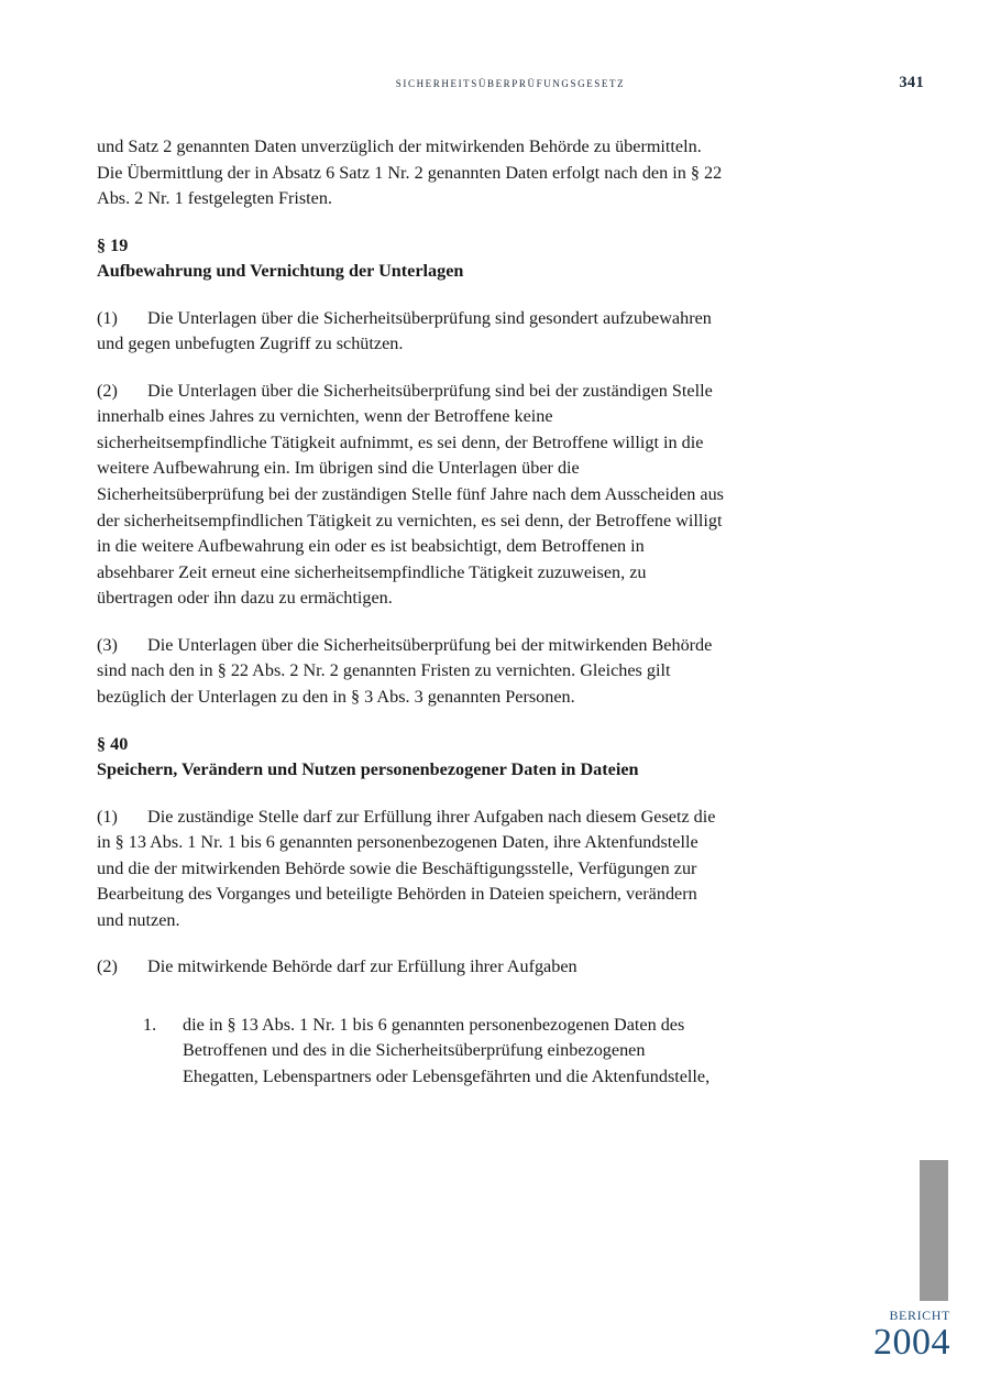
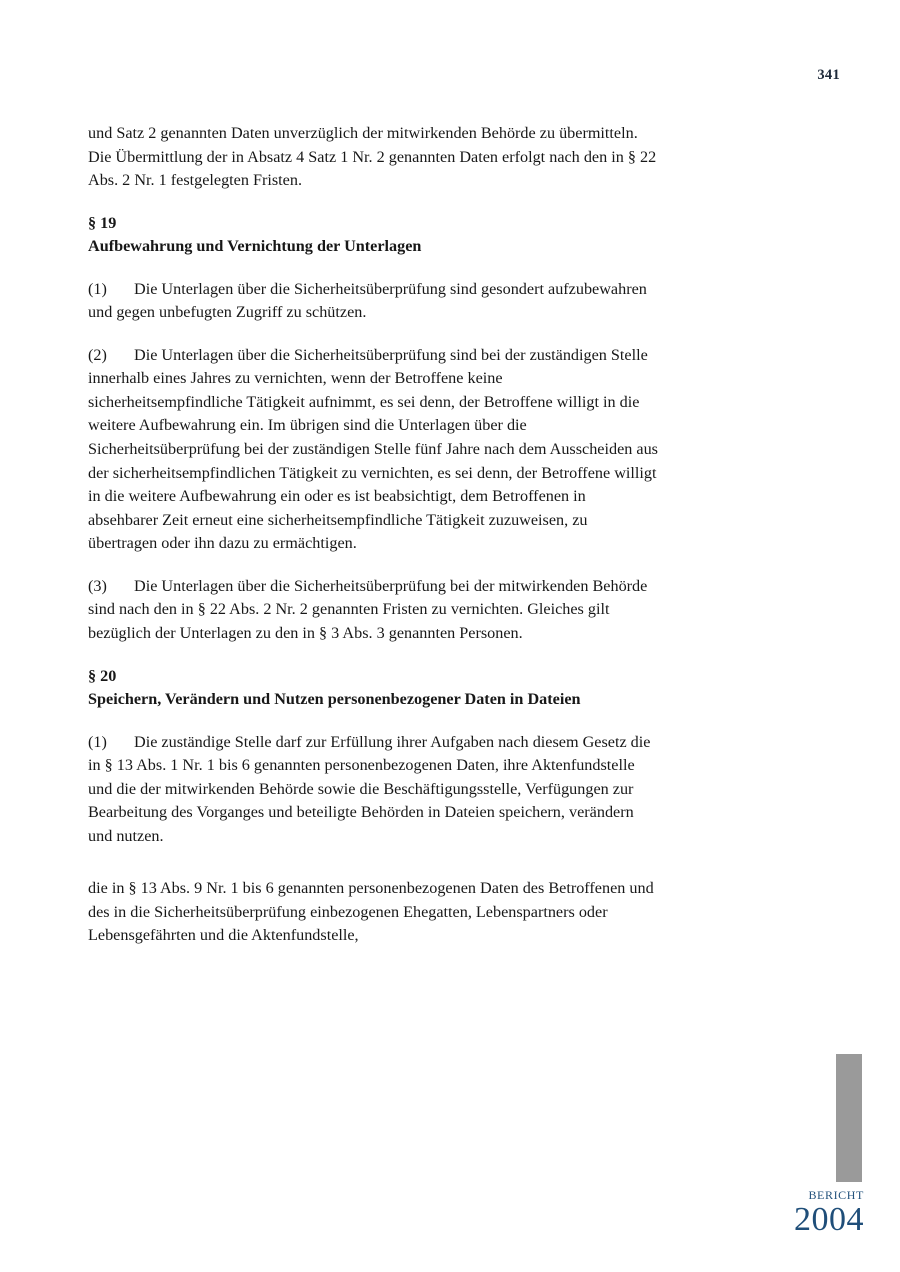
- sicherheitsüberprüfungsgesetz
  341
- und Satz 2 genannten Daten unverzüglich der mitwirkenden Behörde zu übermitteln. Die Übermittlung der in Absatz 6 Satz 1 Nr. 2 genannten Daten erfolgt nach den in § 22 Abs. 2 Nr. 1 festgelegten Fristen.
+ und Satz 2 genannten Daten unverzüglich der mitwirkenden Behörde zu übermitteln. Die Übermittlung der in Absatz 4 Satz 1 Nr. 2 genannten Daten erfolgt nach den in § 22 Abs. 2 Nr. 1 festgelegten Fristen.
  § 19
  Aufbewahrung und Vernichtung der Unterlagen
  (1) Die Unterlagen über die Sicherheitsüberprüfung sind gesondert aufzubewahren und gegen unbefugten Zugriff zu schützen.
  (2) Die Unterlagen über die Sicherheitsüberprüfung sind bei der zuständigen Stelle innerhalb eines Jahres zu vernichten, wenn der Betroffene keine sicherheitsempfindliche Tätigkeit aufnimmt, es sei denn, der Betroffene willigt in die weitere Aufbewahrung ein. Im übrigen sind die Unterlagen über die Sicherheitsüberprüfung bei der zuständigen Stelle fünf Jahre nach dem Ausscheiden aus der sicherheitsempfindlichen Tätigkeit zu vernichten, es sei denn, der Betroffene willigt in die weitere Aufbewahrung ein oder es ist beabsichtigt, dem Betroffenen in absehbarer Zeit erneut eine sicherheitsempfindliche Tätigkeit zuzuweisen, zu übertragen oder ihn dazu zu ermächtigen.
  (3) Die Unterlagen über die Sicherheitsüberprüfung bei der mitwirkenden Behörde sind nach den in § 22 Abs. 2 Nr. 2 genannten Fristen zu vernichten. Gleiches gilt bezüglich der Unterlagen zu den in § 3 Abs. 3 genannten Personen.
- § 40
+ § 20
  Speichern, Verändern und Nutzen personenbezogener Daten in Dateien
  (1) Die zuständige Stelle darf zur Erfüllung ihrer Aufgaben nach diesem Gesetz die in § 13 Abs. 1 Nr. 1 bis 6 genannten personenbezogenen Daten, ihre Aktenfundstelle und die der mitwirkenden Behörde sowie die Beschäftigungsstelle, Verfügungen zur Bearbeitung des Vorganges und beteiligte Behörden in Dateien speichern, verändern und nutzen.
- (2) Die mitwirkende Behörde darf zur Erfüllung ihrer Aufgaben
- 1.
- die in § 13 Abs. 1 Nr. 1 bis 6 genannten personenbezogenen Daten des Betroffenen und des in die Sicherheitsüberprüfung einbezogenen Ehegatten, Lebenspartners oder Lebensgefährten und die Aktenfundstelle,
+ die in § 13 Abs. 9 Nr. 1 bis 6 genannten personenbezogenen Daten des Betroffenen und des in die Sicherheitsüberprüfung einbezogenen Ehegatten, Lebenspartners oder Lebensgefährten und die Aktenfundstelle,
  bericht
  2004
